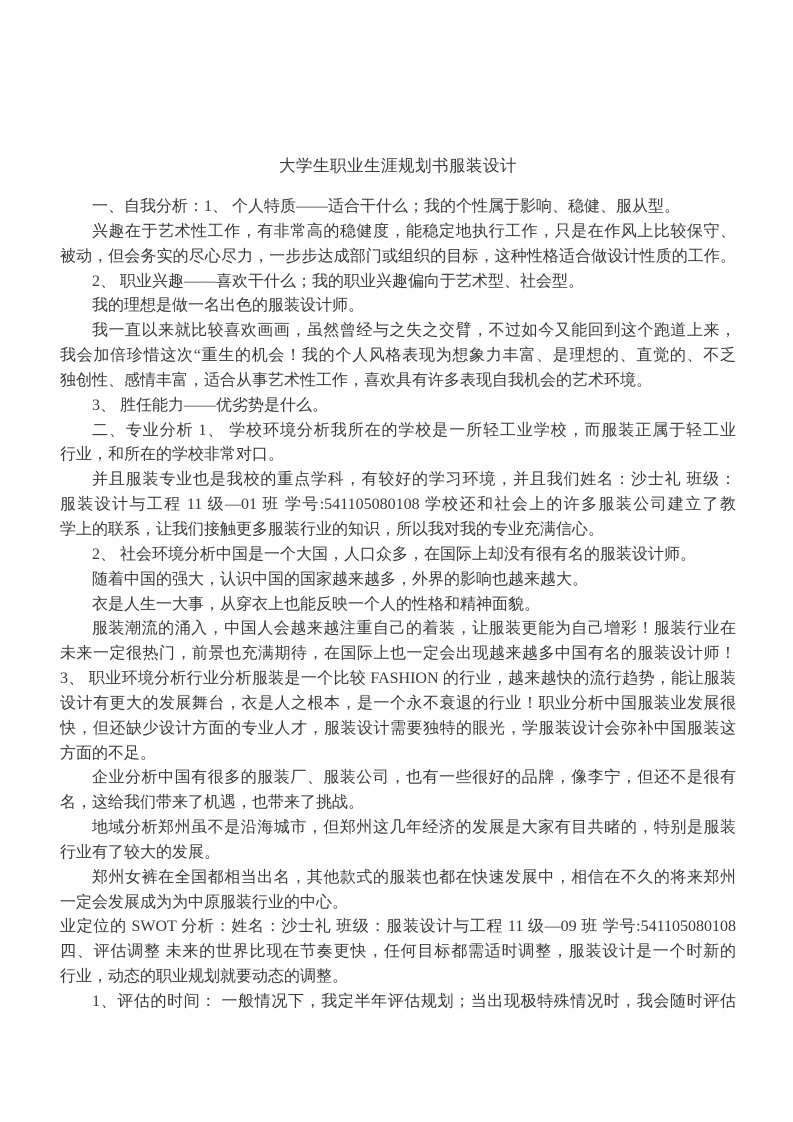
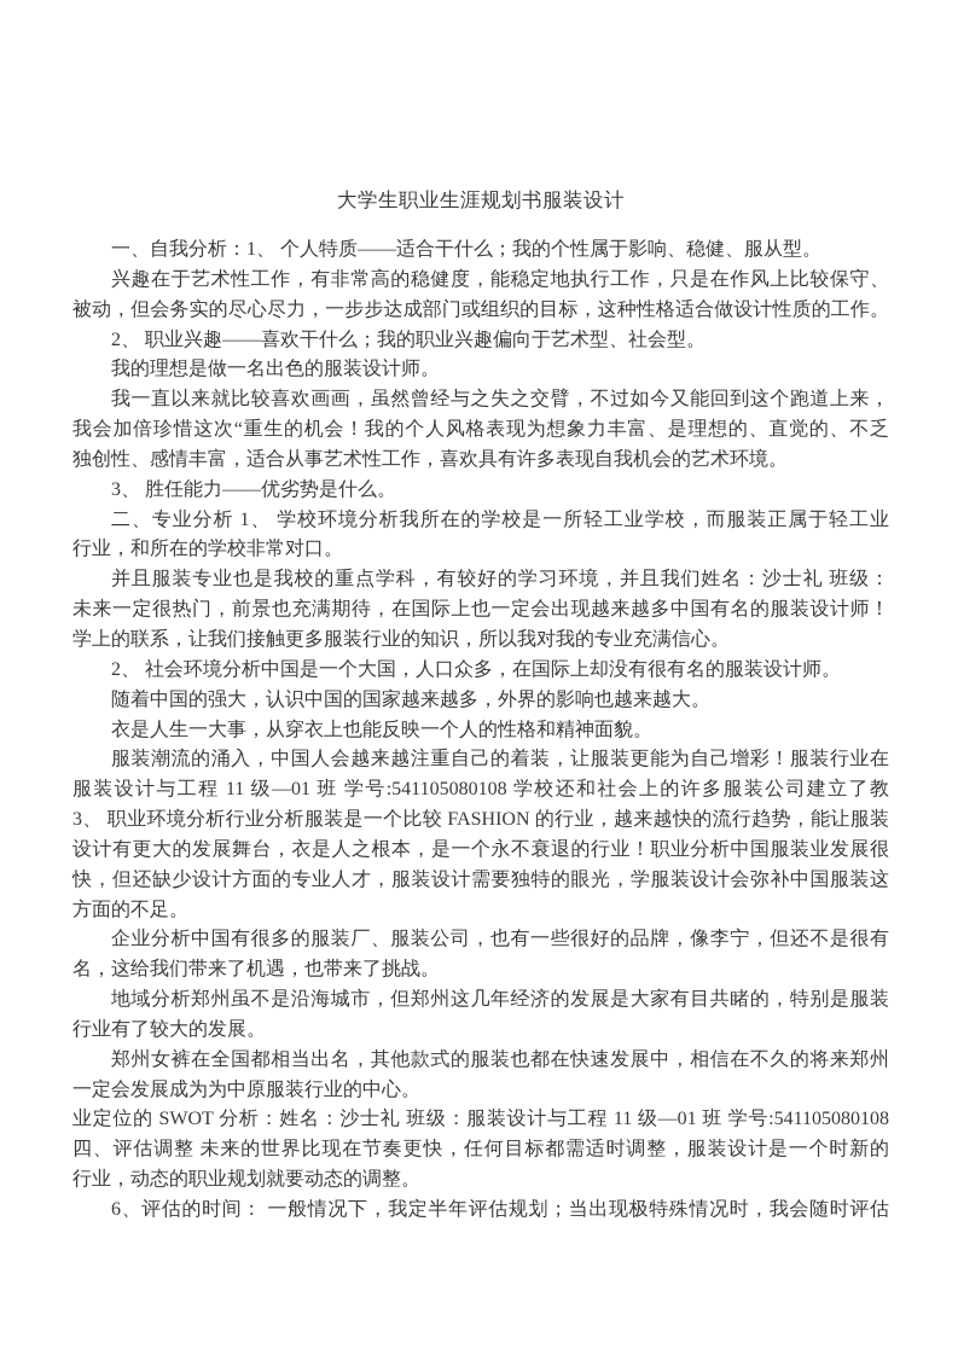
  大学生职业生涯规划书服装设计
  一、自我分析：1、 个人特质——适合干什么；我的个性属于影响、稳健、服从型。
  兴趣在于艺术性工作，有非常高的稳健度，能稳定地执行工作，只是在作风上比较保守、
  被动，但会务实的尽心尽力，一步步达成部门或组织的目标，这种性格适合做设计性质的工作。
  2、 职业兴趣——喜欢干什么；我的职业兴趣偏向于艺术型、社会型。
  我的理想是做一名出色的服装设计师。
  我一直以来就比较喜欢画画，虽然曾经与之失之交臂，不过如今又能回到这个跑道上来，
  我会加倍珍惜这次“重生的机会！我的个人风格表现为想象力丰富、是理想的、直觉的、不乏
  独创性、感情丰富，适合从事艺术性工作，喜欢具有许多表现自我机会的艺术环境。
  3、 胜任能力——优劣势是什么。
  二、专业分析 1、 学校环境分析我所在的学校是一所轻工业学校，而服装正属于轻工业
  行业，和所在的学校非常对口。
  并且服装专业也是我校的重点学科，有较好的学习环境，并且我们姓名：沙士礼 班级：
- 服装设计与工程 11 级—01 班 学号:541105080108 学校还和社会上的许多服装公司建立了教
+ 未来一定很热门，前景也充满期待，在国际上也一定会出现越来越多中国有名的服装设计师！
  学上的联系，让我们接触更多服装行业的知识，所以我对我的专业充满信心。
  2、 社会环境分析中国是一个大国，人口众多，在国际上却没有很有名的服装设计师。
  随着中国的强大，认识中国的国家越来越多，外界的影响也越来越大。
  衣是人生一大事，从穿衣上也能反映一个人的性格和精神面貌。
  服装潮流的涌入，中国人会越来越注重自己的着装，让服装更能为自己增彩！服装行业在
- 未来一定很热门，前景也充满期待，在国际上也一定会出现越来越多中国有名的服装设计师！
+ 服装设计与工程 11 级—01 班 学号:541105080108 学校还和社会上的许多服装公司建立了教
  3、 职业环境分析行业分析服装是一个比较 FASHION 的行业，越来越快的流行趋势，能让服装
  设计有更大的发展舞台，衣是人之根本，是一个永不衰退的行业！职业分析中国服装业发展很
  快，但还缺少设计方面的专业人才，服装设计需要独特的眼光，学服装设计会弥补中国服装这
  方面的不足。
  企业分析中国有很多的服装厂、服装公司，也有一些很好的品牌，像李宁，但还不是很有
  名，这给我们带来了机遇，也带来了挑战。
  地域分析郑州虽不是沿海城市，但郑州这几年经济的发展是大家有目共睹的，特别是服装
  行业有了较大的发展。
  郑州女裤在全国都相当出名，其他款式的服装也都在快速发展中，相信在不久的将来郑州
  一定会发展成为为中原服装行业的中心。
- 业定位的 SWOT 分析：姓名：沙士礼 班级：服装设计与工程 11 级—09 班 学号:541105080108
+ 业定位的 SWOT 分析：姓名：沙士礼 班级：服装设计与工程 11 级—01 班 学号:541105080108
  四、评估调整 未来的世界比现在节奏更快，任何目标都需适时调整，服装设计是一个时新的
  行业，动态的职业规划就要动态的调整。
- 1、评估的时间： 一般情况下，我定半年评估规划；当出现极特殊情况时，我会随时评估
+ 6、评估的时间： 一般情况下，我定半年评估规划；当出现极特殊情况时，我会随时评估
